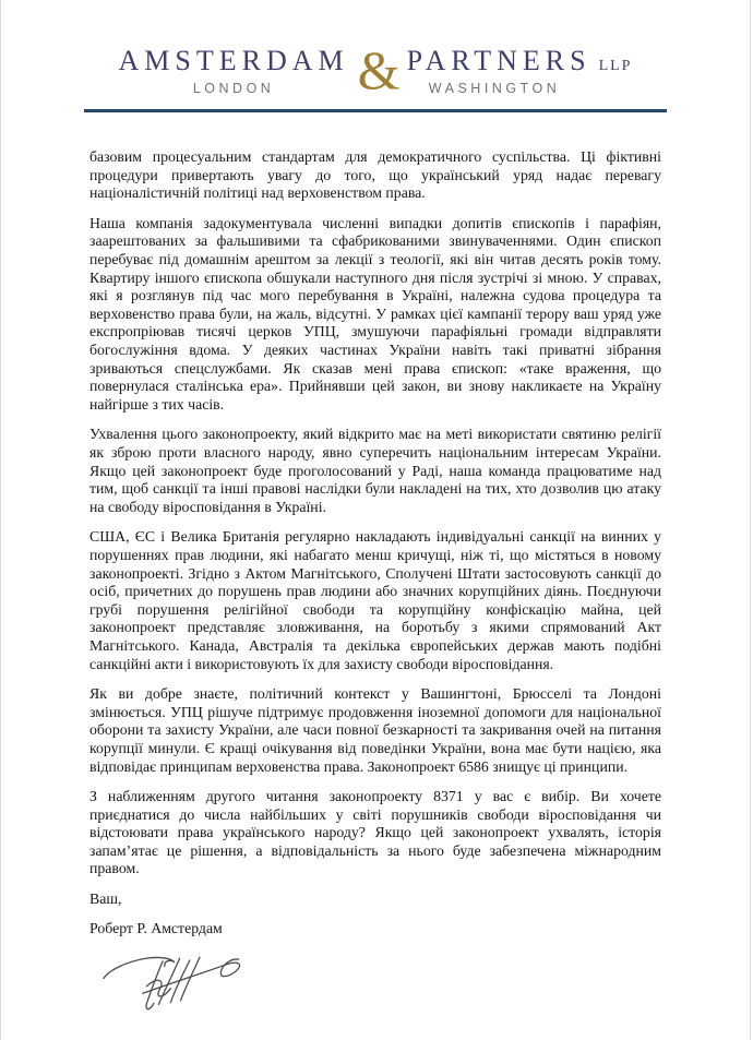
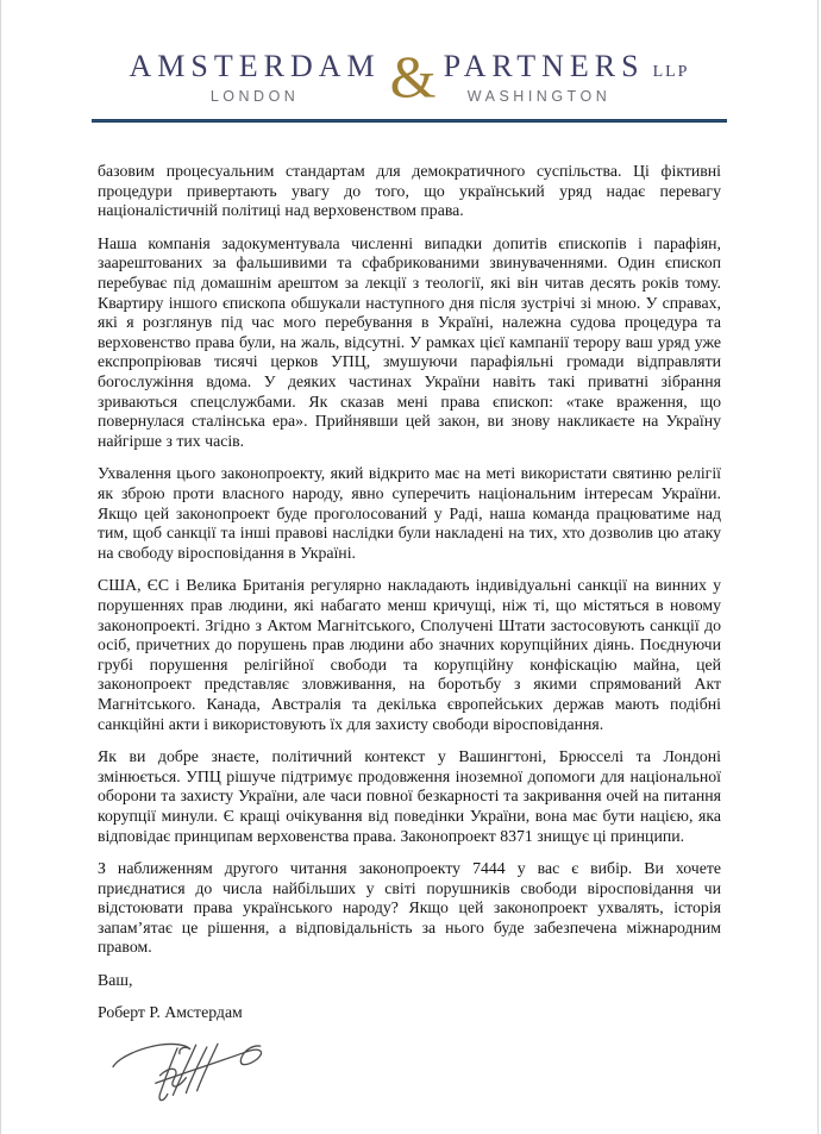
  AMSTERDAM
  LONDON
  &
  PARTNERS
  LLP
  WASHINGTON
  базовим процесуальним стандартам для демократичного суспільства. Ці фіктивні процедури привертають увагу до того, що український уряд надає перевагу націоналістичній політиці над верховенством права.
  Наша компанія задокументувала численні випадки допитів єпископів і парафіян, заарештованих за фальшивими та сфабрикованими звинуваченнями. Один єпископ перебуває під домашнім арештом за лекції з теології, які він читав десять років тому. Квартиру іншого єпископа обшукали наступного дня після зустрічі зі мною. У справах, які я розглянув під час мого перебування в Україні, належна судова процедура та верховенство права були, на жаль, відсутні. У рамках цієї кампанії терору ваш уряд уже експропріював тисячі церков УПЦ, змушуючи парафіяльні громади відправляти богослужіння вдома. У деяких частинах України навіть такі приватні зібрання зриваються спецслужбами. Як сказав мені права єпископ: «таке враження, що повернулася сталінська ера». Прийнявши цей закон, ви знову накликаєте на Україну найгірше з тих часів.
  Ухвалення цього законопроекту, який відкрито має на меті використати святиню релігії як зброю проти власного народу, явно суперечить національним інтересам України. Якщо цей законопроект буде проголосований у Раді, наша команда працюватиме над тим, щоб санкції та інші правові наслідки були накладені на тих, хто дозволив цю атаку на свободу віросповідання в Україні.
  США, ЄС і Велика Британія регулярно накладають індивідуальні санкції на винних у порушеннях прав людини, які набагато менш кричущі, ніж ті, що містяться в новому законопроекті. Згідно з Актом Магнітського, Сполучені Штати застосовують санкції до осіб, причетних до порушень прав людини або значних корупційних діянь. Поєднуючи грубі порушення релігійної свободи та корупційну конфіскацію майна, цей законопроект представляє зловживання, на боротьбу з якими спрямований Акт Магнітського. Канада, Австралія та декілька європейських держав мають подібні санкційні акти і використовують їх для захисту свободи віросповідання.
- Як ви добре знаєте, політичний контекст у Вашингтоні, Брюсселі та Лондоні змінюється. УПЦ рішуче підтримує продовження іноземної допомоги для національної оборони та захисту України, але часи повної безкарності та закривання очей на питання корупції минули. Є кращі очікування від поведінки України, вона має бути нацією, яка відповідає принципам верховенства права. Законопроект 6586 знищує ці принципи.
+ Як ви добре знаєте, політичний контекст у Вашингтоні, Брюсселі та Лондоні змінюється. УПЦ рішуче підтримує продовження іноземної допомоги для національної оборони та захисту України, але часи повної безкарності та закривання очей на питання корупції минули. Є кращі очікування від поведінки України, вона має бути нацією, яка відповідає принципам верховенства права. Законопроект 8371 знищує ці принципи.
- З наближенням другого читання законопроекту 8371 у вас є вибір. Ви хочете приєднатися до числа найбільших у світі порушників свободи віросповідання чи відстоювати права українського народу? Якщо цей законопроект ухвалять, історія запам’ятає це рішення, а відповідальність за нього буде забезпечена міжнародним правом.
+ З наближенням другого читання законопроекту 7444 у вас є вибір. Ви хочете приєднатися до числа найбільших у світі порушників свободи віросповідання чи відстоювати права українського народу? Якщо цей законопроект ухвалять, історія запам’ятає це рішення, а відповідальність за нього буде забезпечена міжнародним правом.
  Ваш,
  Роберт Р. Амстердам
